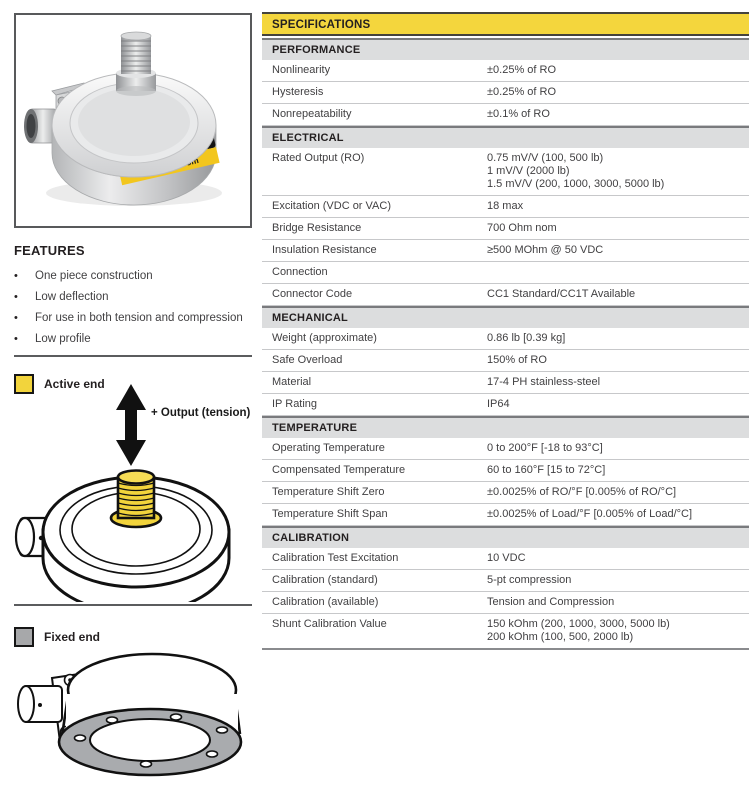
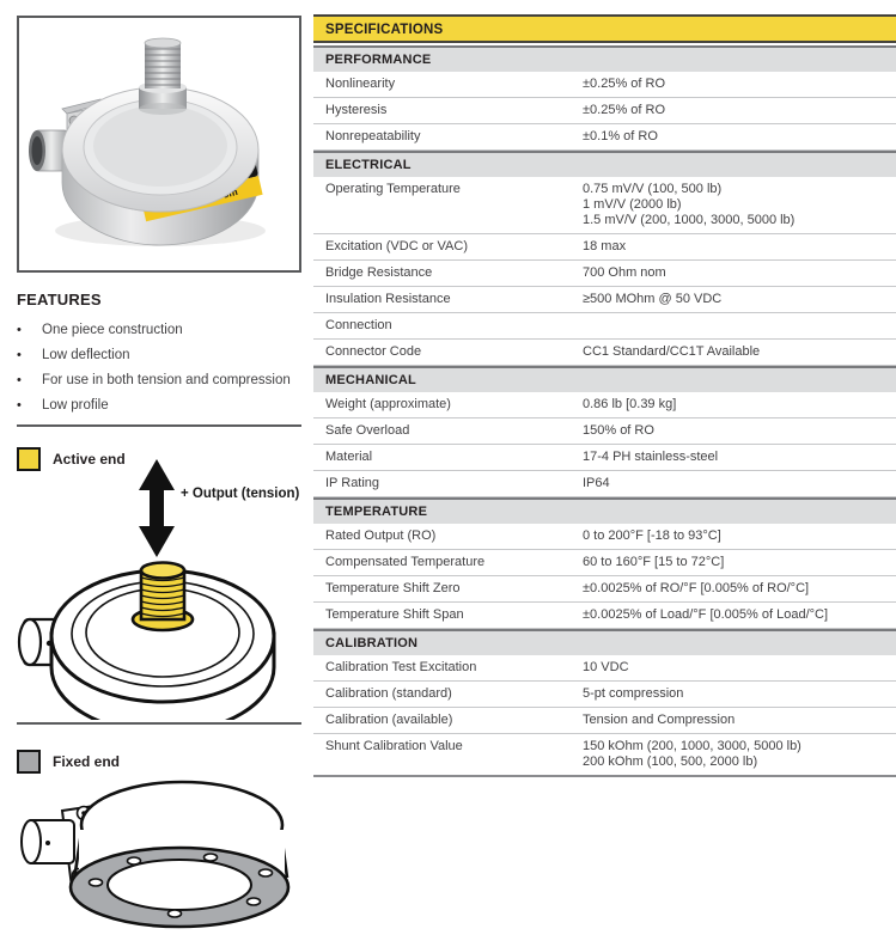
  FEATURES
  •
  One piece construction
  •
  Low deflection
  •
  For use in both tension and compression
  •
  Low profile
  Active end
  + Output (tension)
  Fixed end
  SPECIFICATIONS
  PERFORMANCE
  Nonlinearity
  ±0.25% of RO
  Hysteresis
  ±0.25% of RO
  Nonrepeatability
  ±0.1% of RO
  ELECTRICAL
- Rated Output (RO)
+ Operating Temperature
  0.75 mV/V (100, 500 lb)
  1 mV/V (2000 lb)
  1.5 mV/V (200, 1000, 3000, 5000 lb)
  Excitation (VDC or VAC)
  18 max
  Bridge Resistance
  700 Ohm nom
  Insulation Resistance
  ≥500 MOhm @ 50 VDC
  Connection
  Connector Code
  CC1 Standard/CC1T Available
  MECHANICAL
  Weight (approximate)
  0.86 lb [0.39 kg]
  Safe Overload
  150% of RO
  Material
  17-4 PH stainless-steel
  IP Rating
  IP64
  TEMPERATURE
- Operating Temperature
+ Rated Output (RO)
  0 to 200°F [-18 to 93°C]
  Compensated Temperature
  60 to 160°F [15 to 72°C]
  Temperature Shift Zero
  ±0.0025% of RO/°F [0.005% of RO/°C]
  Temperature Shift Span
  ±0.0025% of Load/°F [0.005% of Load/°C]
  CALIBRATION
  Calibration Test Excitation
  10 VDC
  Calibration (standard)
  5-pt compression
  Calibration (available)
  Tension and Compression
  Shunt Calibration Value
  150 kOhm (200, 1000, 3000, 5000 lb)
  200 kOhm (100, 500, 2000 lb)
